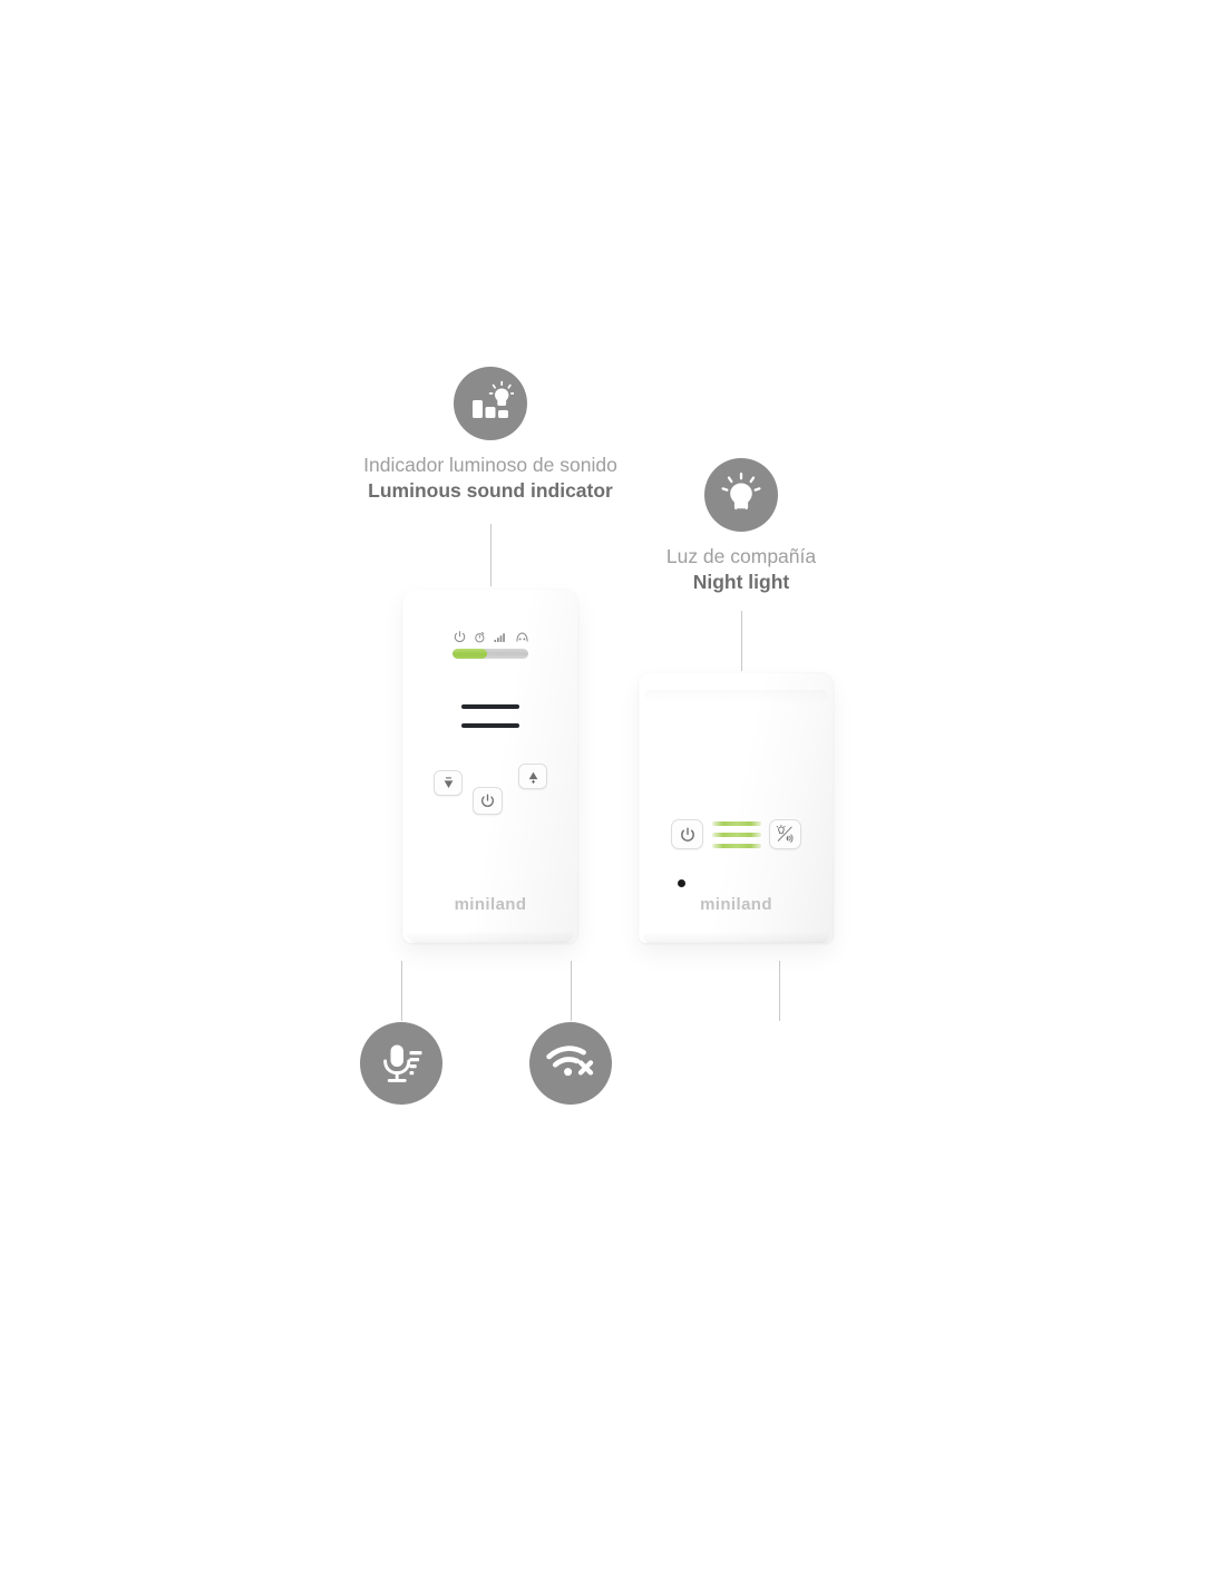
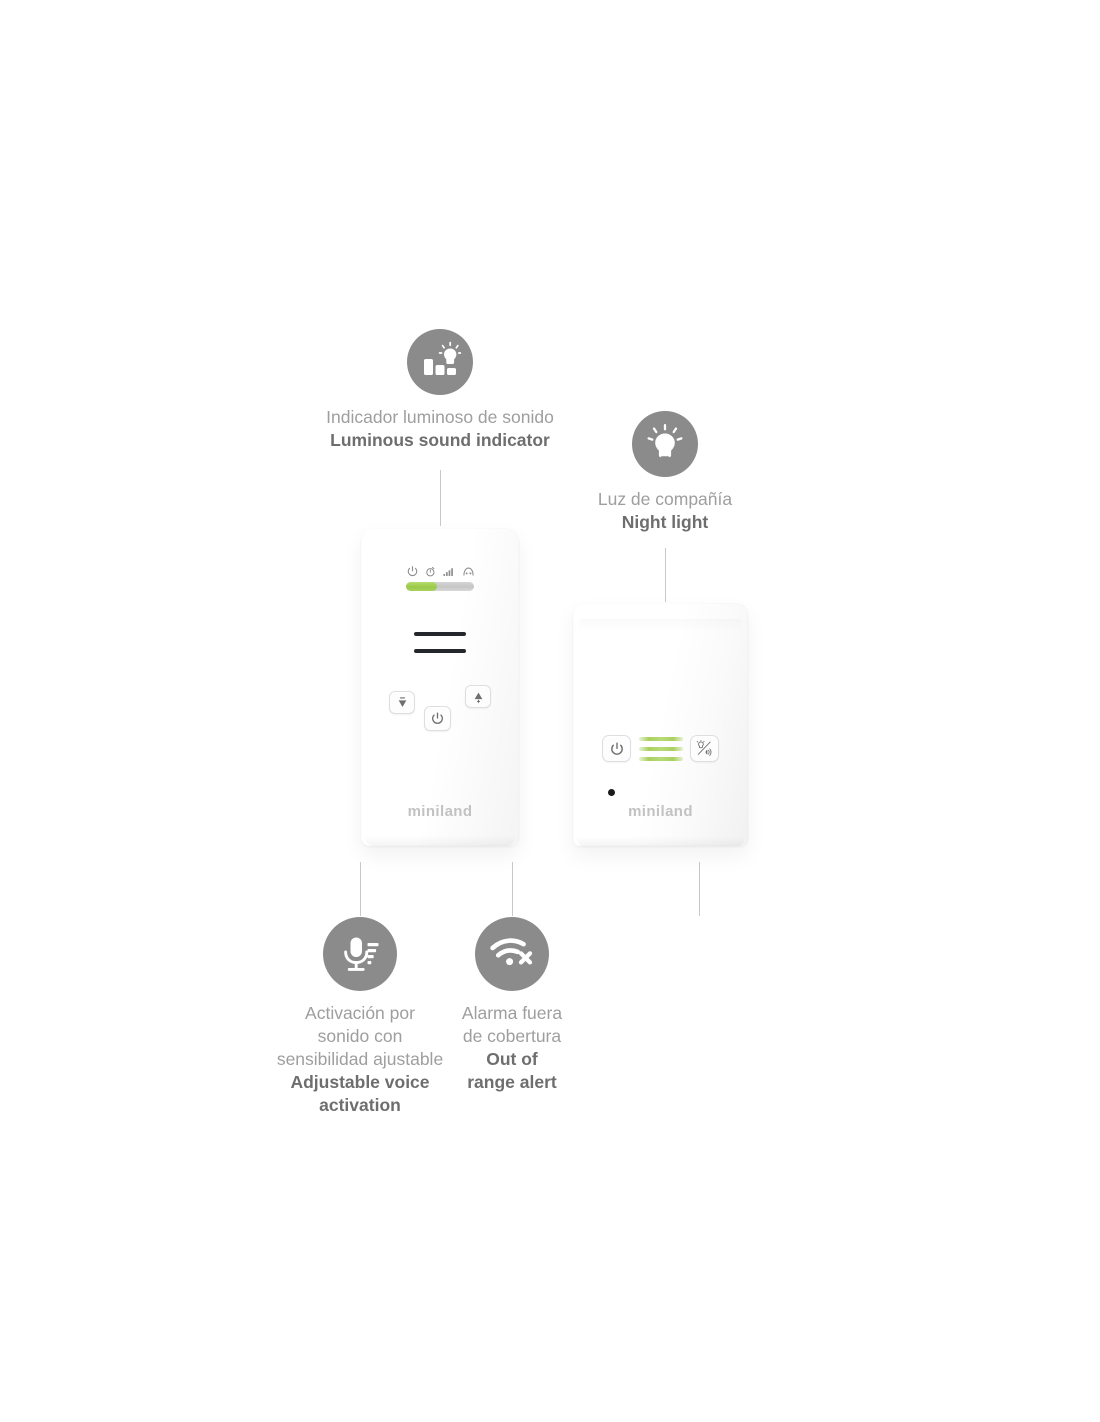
  Indicador luminoso de sonido
  Luminous sound indicator
  Luz de compañía
  Night light
  miniland
  miniland
+ Activación por
+ sonido con
+ sensibilidad ajustable
+ Adjustable voice
+ activation
+ Alarma fuera
+ de cobertura
+ Out of
+ range alert
